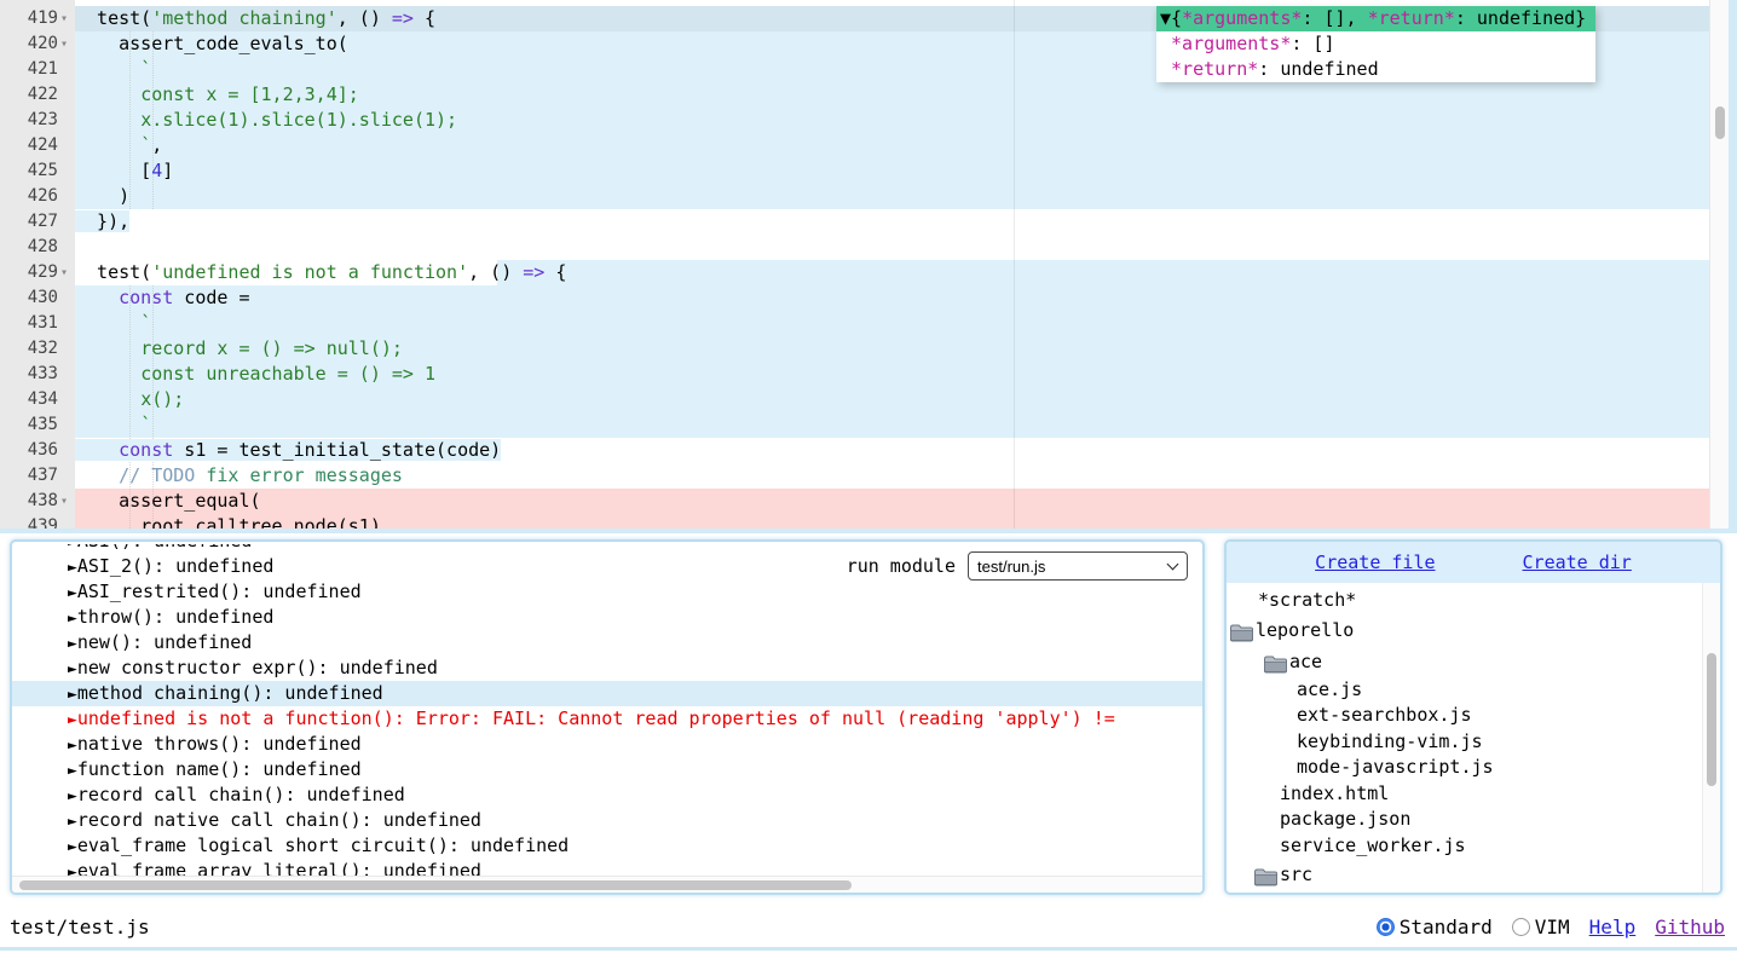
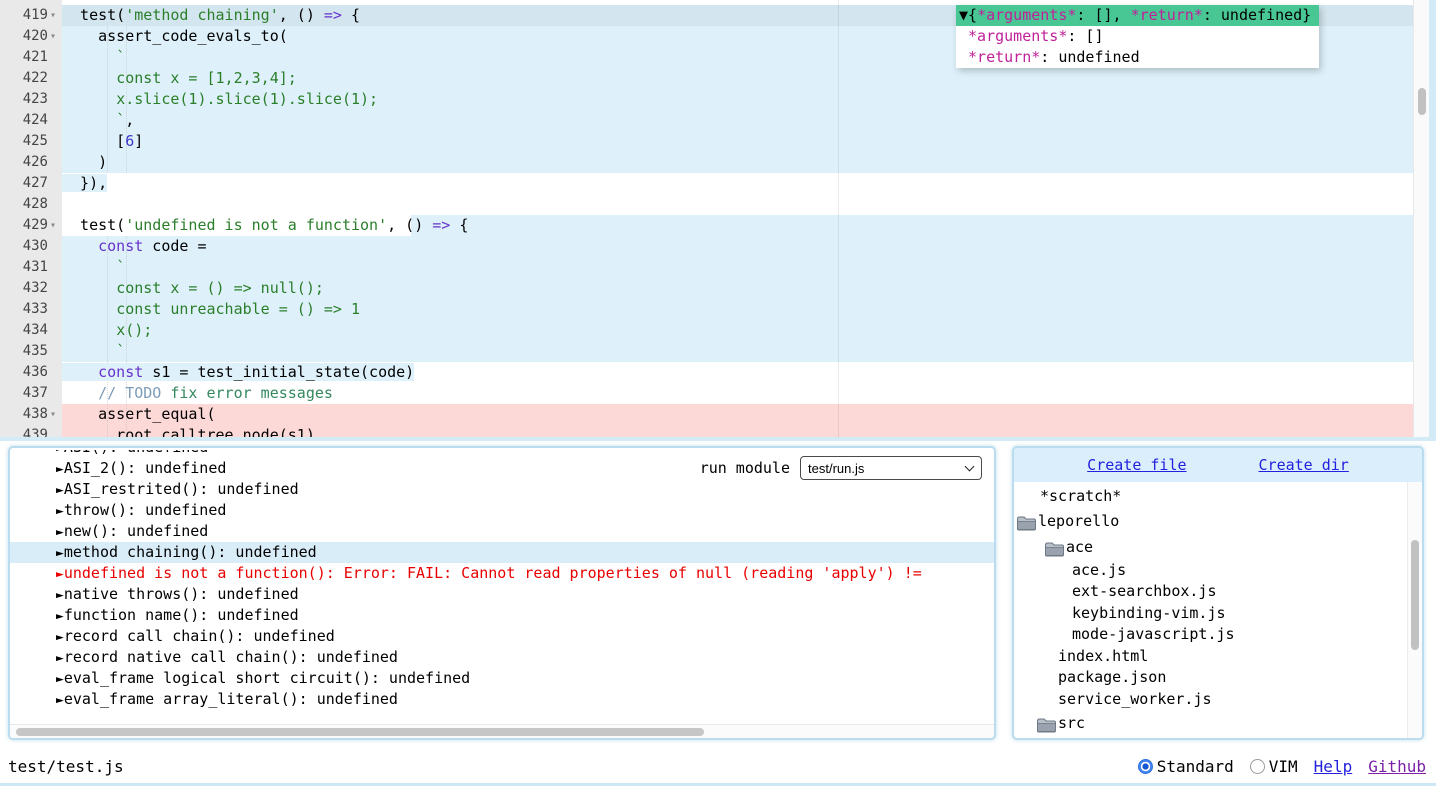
  419
  ▾
  420
  ▾
  421
  422
  423
  424
  425
  426
  427
  428
  429
  ▾
  430
  431
  432
  433
  434
  435
  436
  437
  438
  ▾
  439
  test('method chaining', () => {
  assert_code_evals_to(
  `
  const x = [1,2,3,4];
  x.slice(1).slice(1).slice(1);
  `,
- [4]
+ [6]
  )
  }),
  test('undefined is not a function', () => {
  const code =
  `
- record x = () => null();
+ const x = () => null();
  const unreachable = () => 1
  x();
  `
  const s1 = test_initial_state(code)
  // TODO fix error messages
  assert_equal(
  root_calltree_node(s1)
  ▼{*arguments*: [], *return*: undefined}
  *arguments*: []
  *return*: undefined
  run module
  test/run.js
  ►ASI_2(): undefined
  ►ASI_restrited(): undefined
  ►throw(): undefined
  ►new(): undefined
- ►new constructor expr(): undefined
  ►method chaining(): undefined
  ►undefined is not a function(): Error: FAIL: Cannot read properties of null (reading 'apply') !=
  ►native throws(): undefined
  ►function name(): undefined
  ►record call chain(): undefined
  ►record native call chain(): undefined
  ►eval_frame logical short circuit(): undefined
  ►eval_frame array_literal(): undefined
  Create file
  Create dir
  *scratch*
  leporello
  ace
  ace.js
  ext-searchbox.js
  keybinding-vim.js
  mode-javascript.js
  index.html
  package.json
  service_worker.js
  src
  test/test.js
  Standard
  VIM
  Help
  Github
